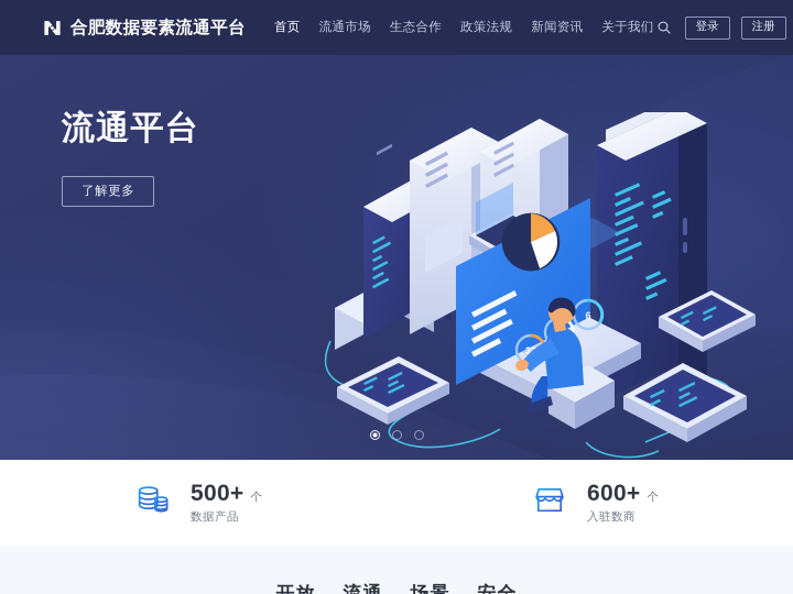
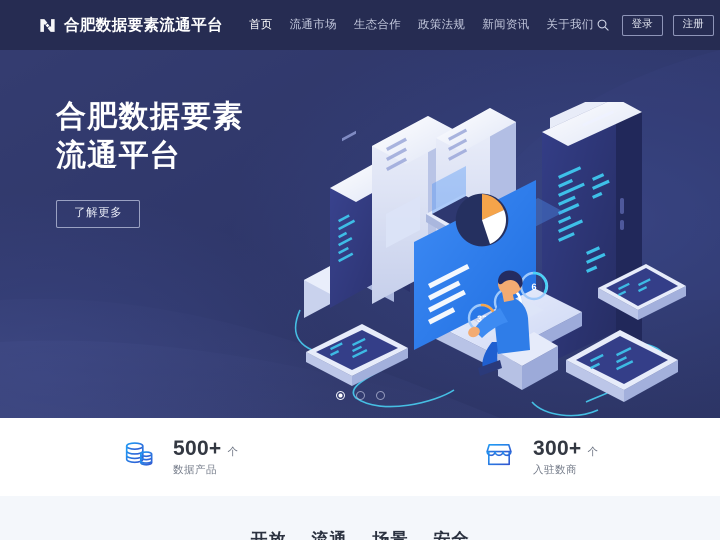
  合肥数据要素流通平台
  首页
  流通市场
  生态合作
  政策法规
  新闻资讯
  关于我们
  登录
  注册
+ 合肥数据要素
  流通平台
  了解更多
  6
  500+
  个
  数据产品
- 600+
+ 300+
  个
  入驻数商
